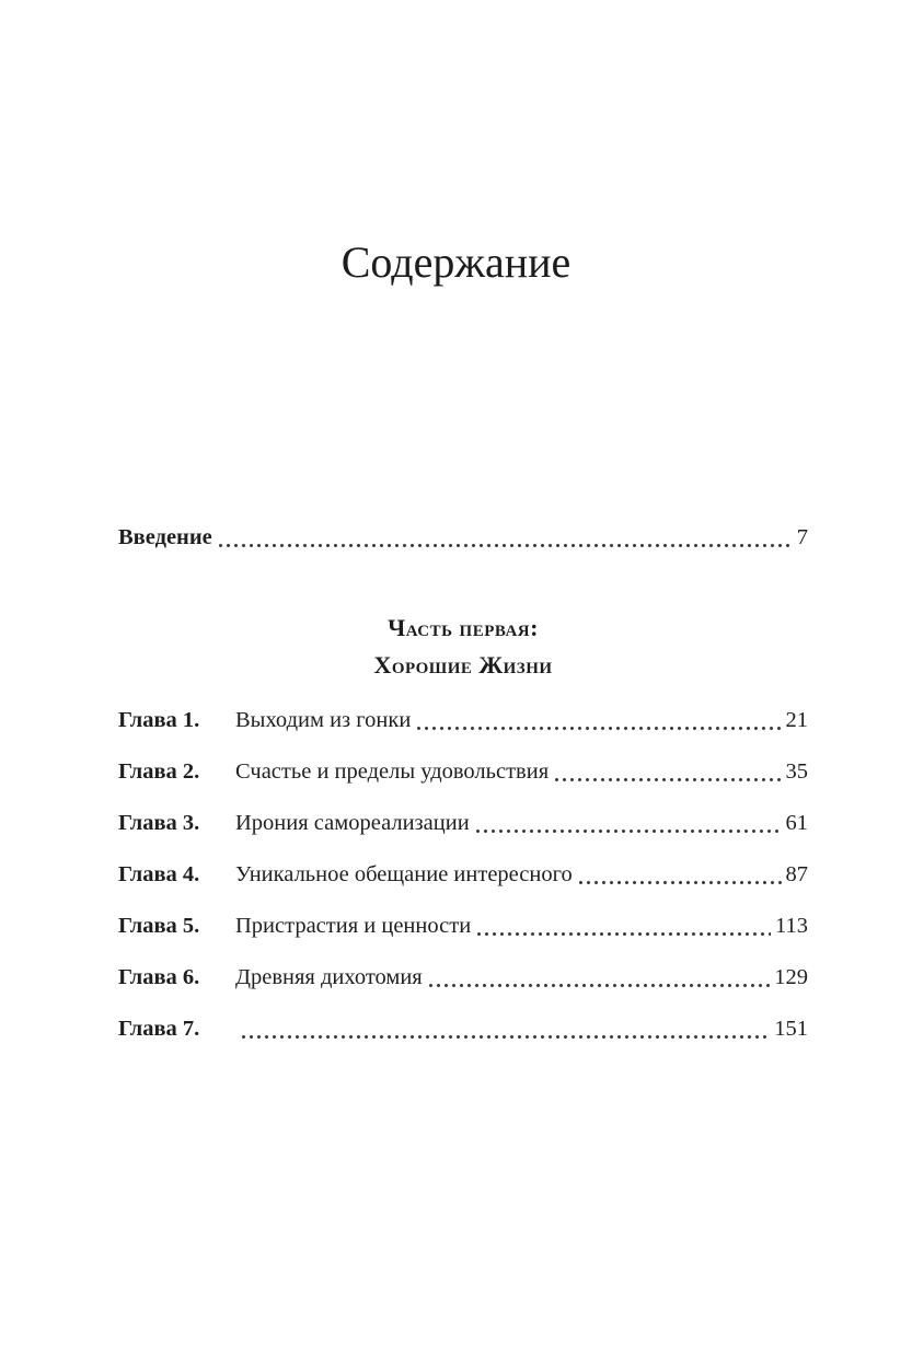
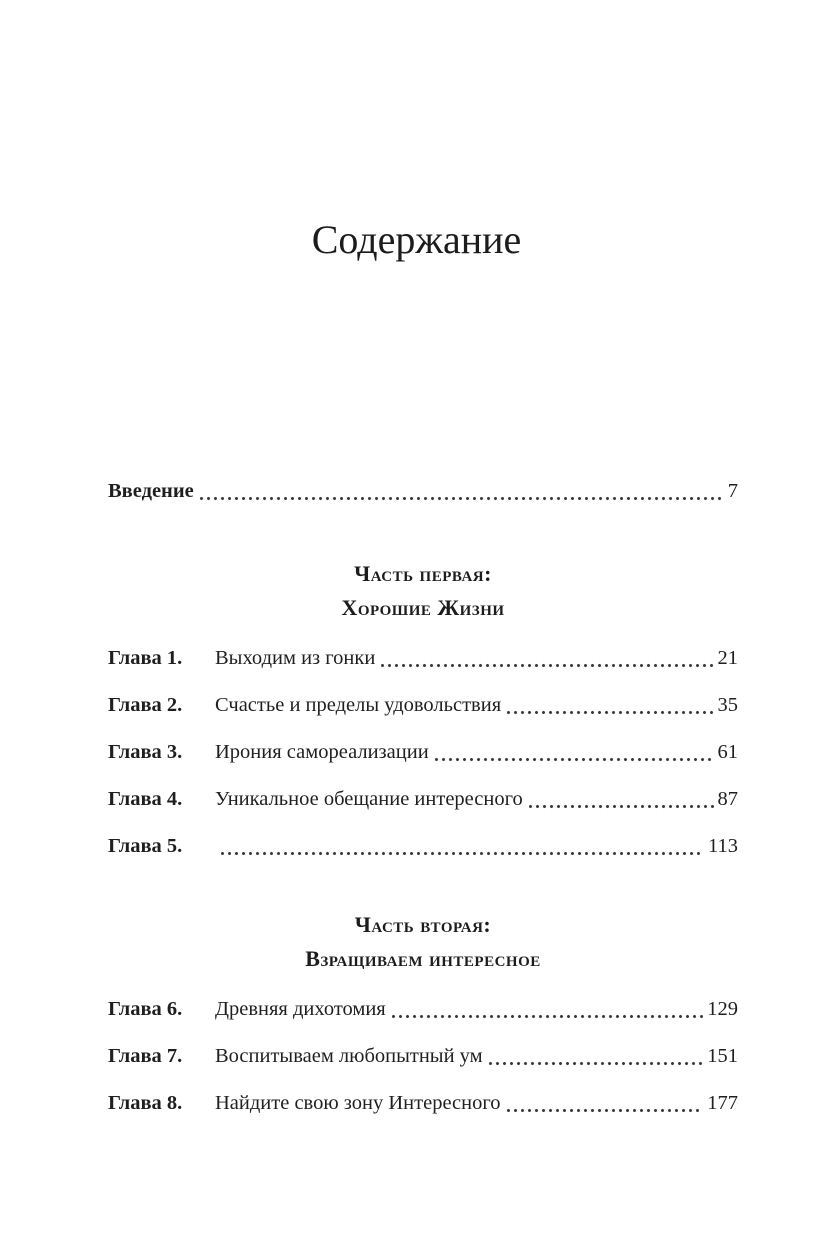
  Содержание
  Введение
  7
  Часть первая:
  Хорошие Жизни
  Глава 1.
  Выходим из гонки
  21
  Глава 2.
  Счастье и пределы удовольствия
  35
  Глава 3.
  Ирония самореализации
  61
  Глава 4.
  Уникальное обещание интересного
  87
  Глава 5.
- Пристрастия и ценности
  113
+ Часть вторая:
+ Взращиваем интересное
  Глава 6.
  Древняя дихотомия
  129
  Глава 7.
+ Воспитываем любопытный ум
  151
+ Глава 8.
+ Найдите свою зону Интересного
+ 177
